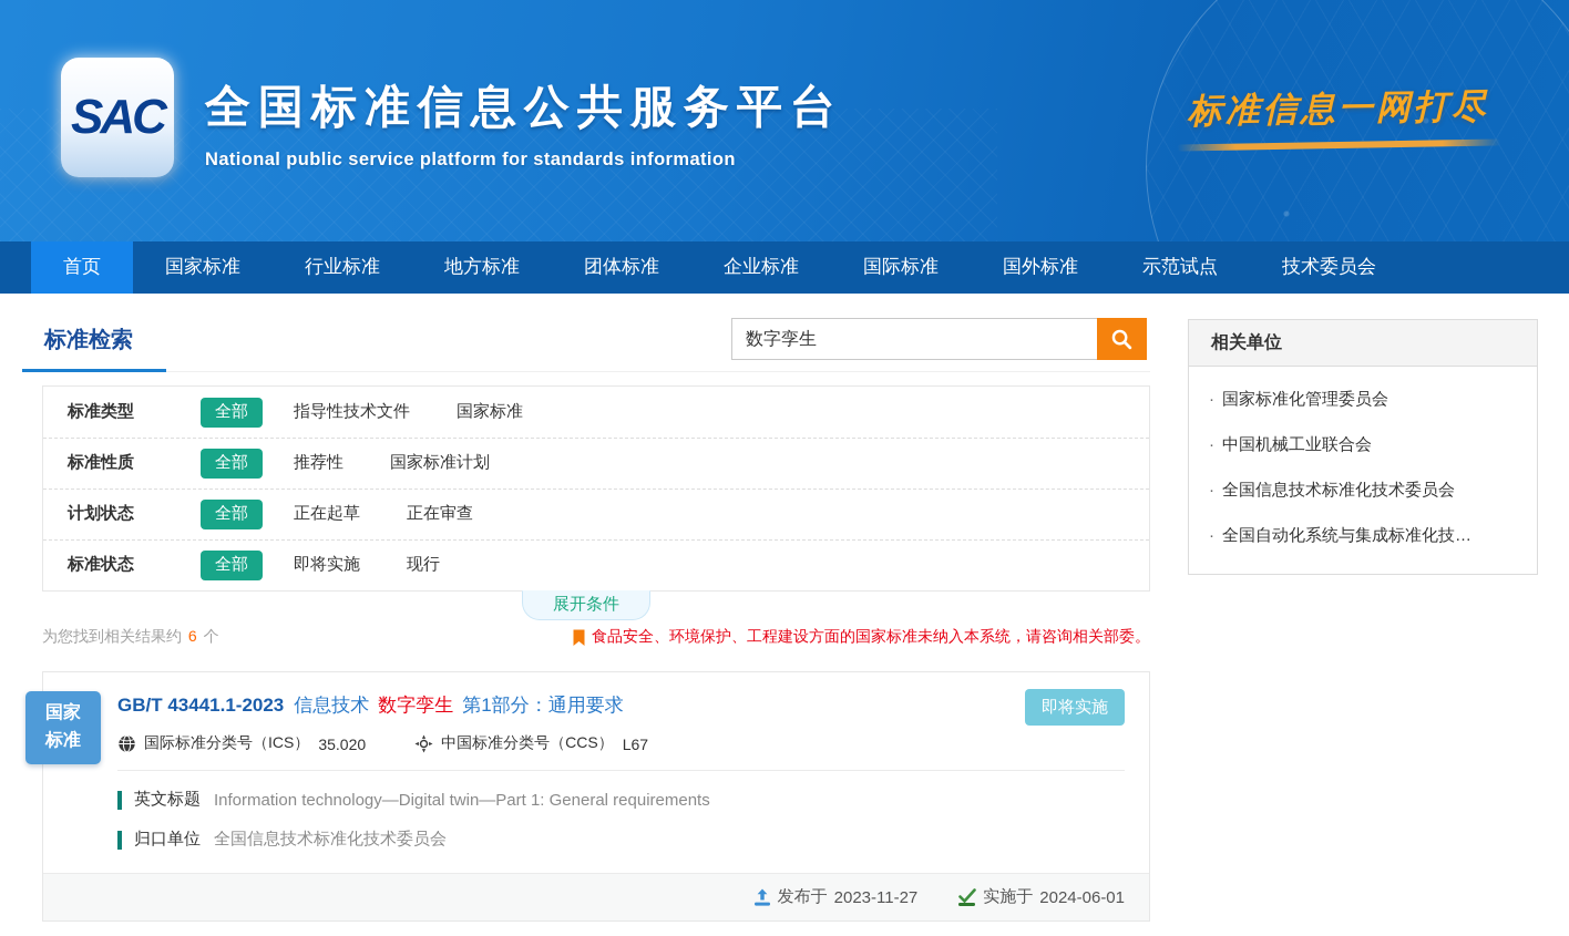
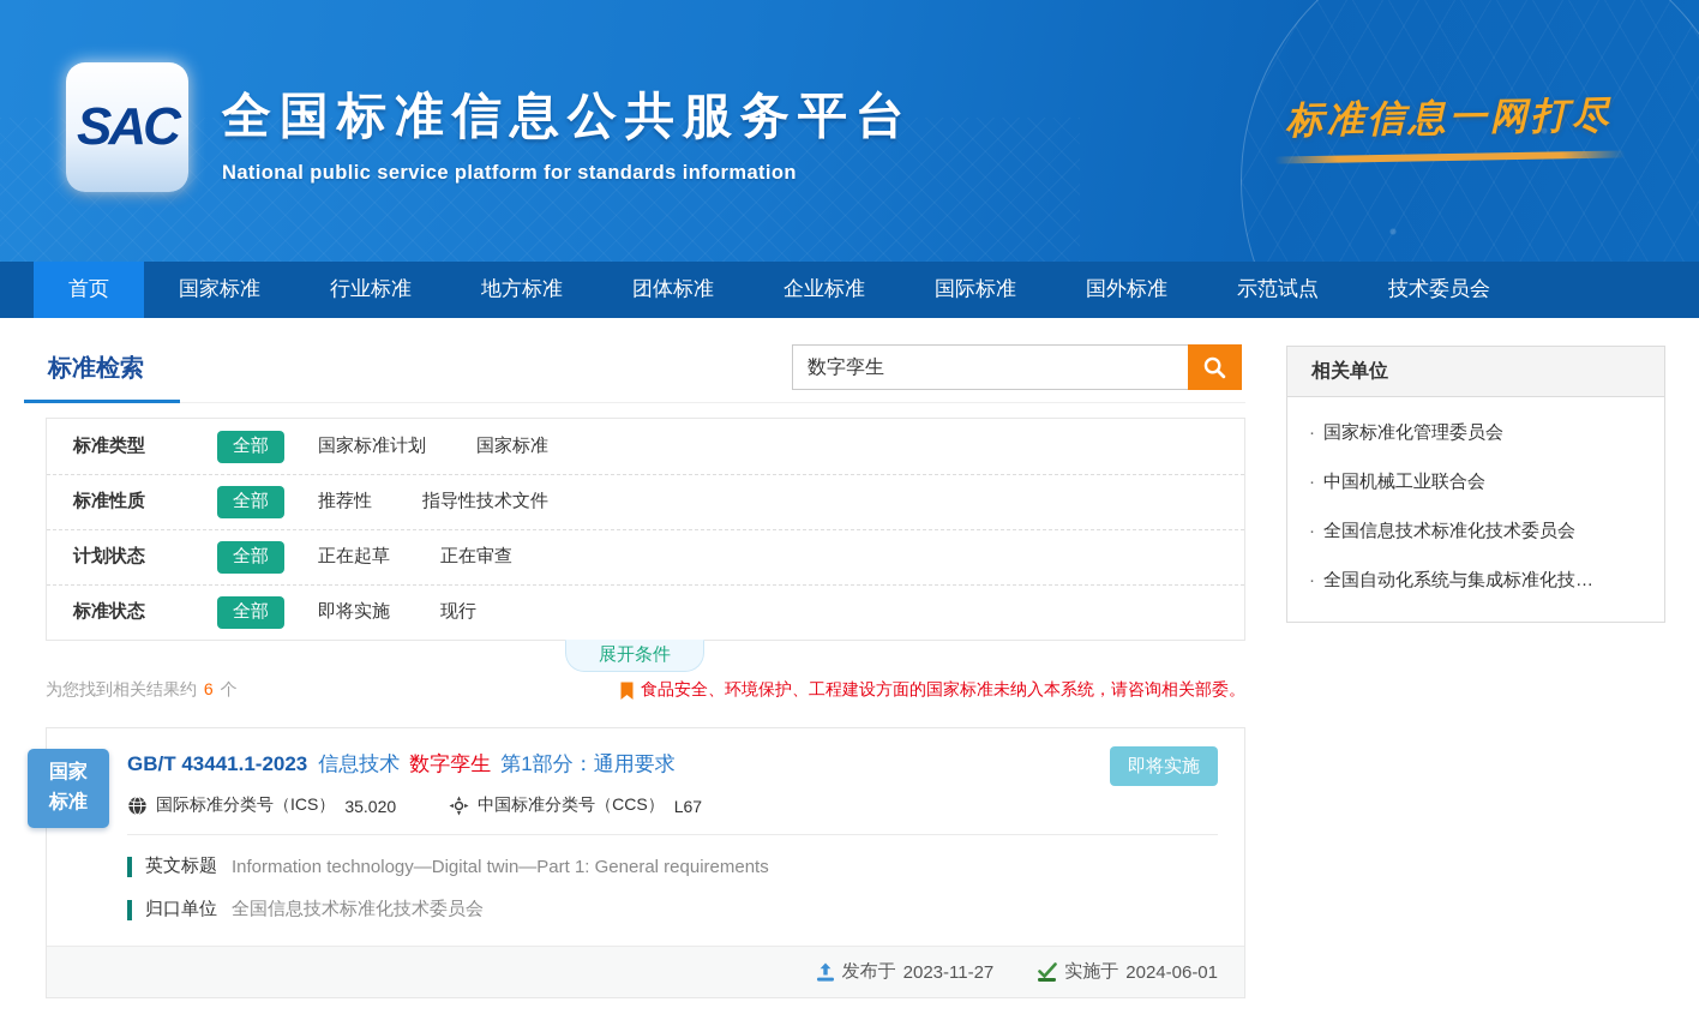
  SAC
  全国标准信息公共服务平台
  National public service platform for standards information
  标准信息一网打尽
  首页
  国家标准
  行业标准
  地方标准
  团体标准
  企业标准
  国际标准
  国外标准
  示范试点
  技术委员会
  标准检索
  数字孪生
  标准类型
  全部
- 指导性技术文件
+ 国家标准计划
  国家标准
  标准性质
  全部
  推荐性
- 国家标准计划
+ 指导性技术文件
  计划状态
  全部
  正在起草
  正在审查
  标准状态
  全部
  即将实施
  现行
  展开条件
  为您找到相关结果约 6 个
  食品安全、环境保护、工程建设方面的国家标准未纳入本系统，请咨询相关部委。
  国家
  标准
  GB/T 43441.1-2023 信息技术 数字孪生 第1部分：通用要求
  即将实施
  国际标准分类号（ICS）
  35.020
  中国标准分类号（CCS）
  L67
  英文标题
  Information technology—Digital twin—Part 1: General requirements
  归口单位
  全国信息技术标准化技术委员会
  发布于
  2023-11-27
  实施于
  2024-06-01
  相关单位
  · 国家标准化管理委员会
  · 中国机械工业联合会
  · 全国信息技术标准化技术委员会
  · 全国自动化系统与集成标准化技…
